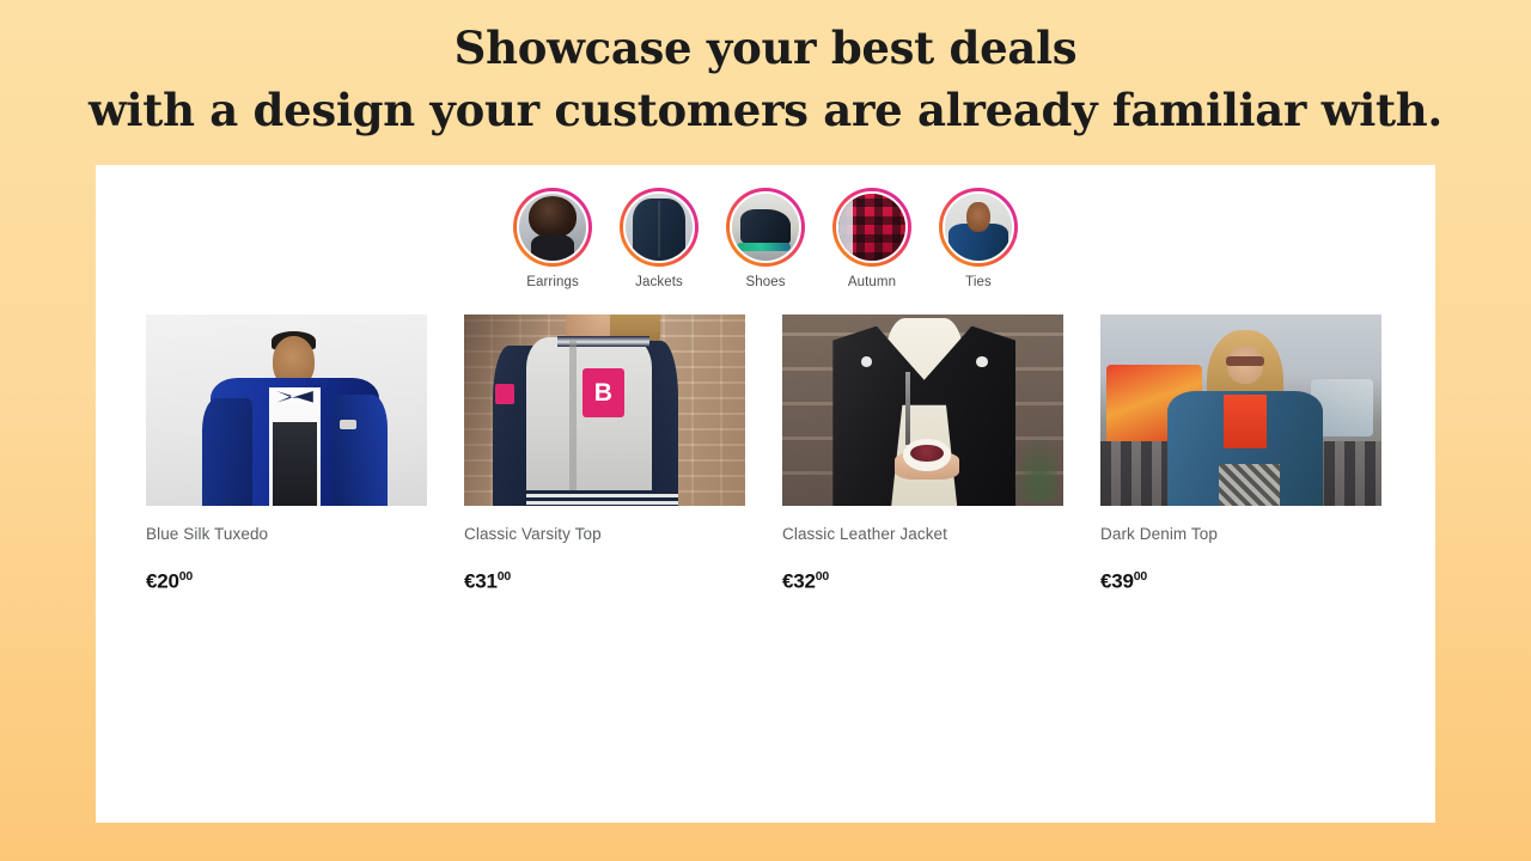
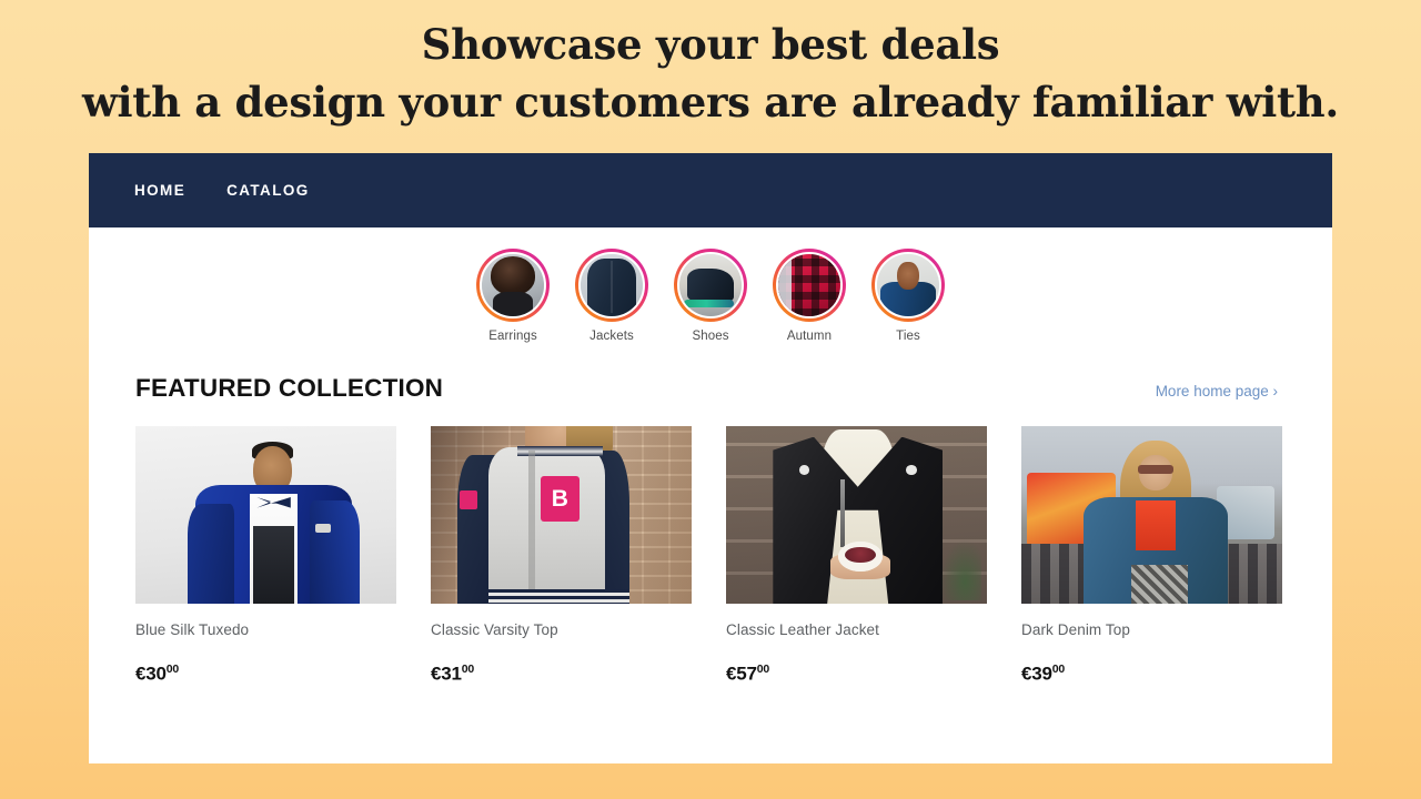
  Showcase your best deals
  with a design your customers are already familiar with.
+ HOME
+ CATALOG
  Earrings
  Jackets
  Shoes
  Autumn
  Ties
+ FEATURED COLLECTION
+ More home page ›
  Blue Silk Tuxedo
- €2000
+ €3000
  B
  Classic Varsity Top
  €3100
  Classic Leather Jacket
- €3200
+ €5700
  Dark Denim Top
  €3900
